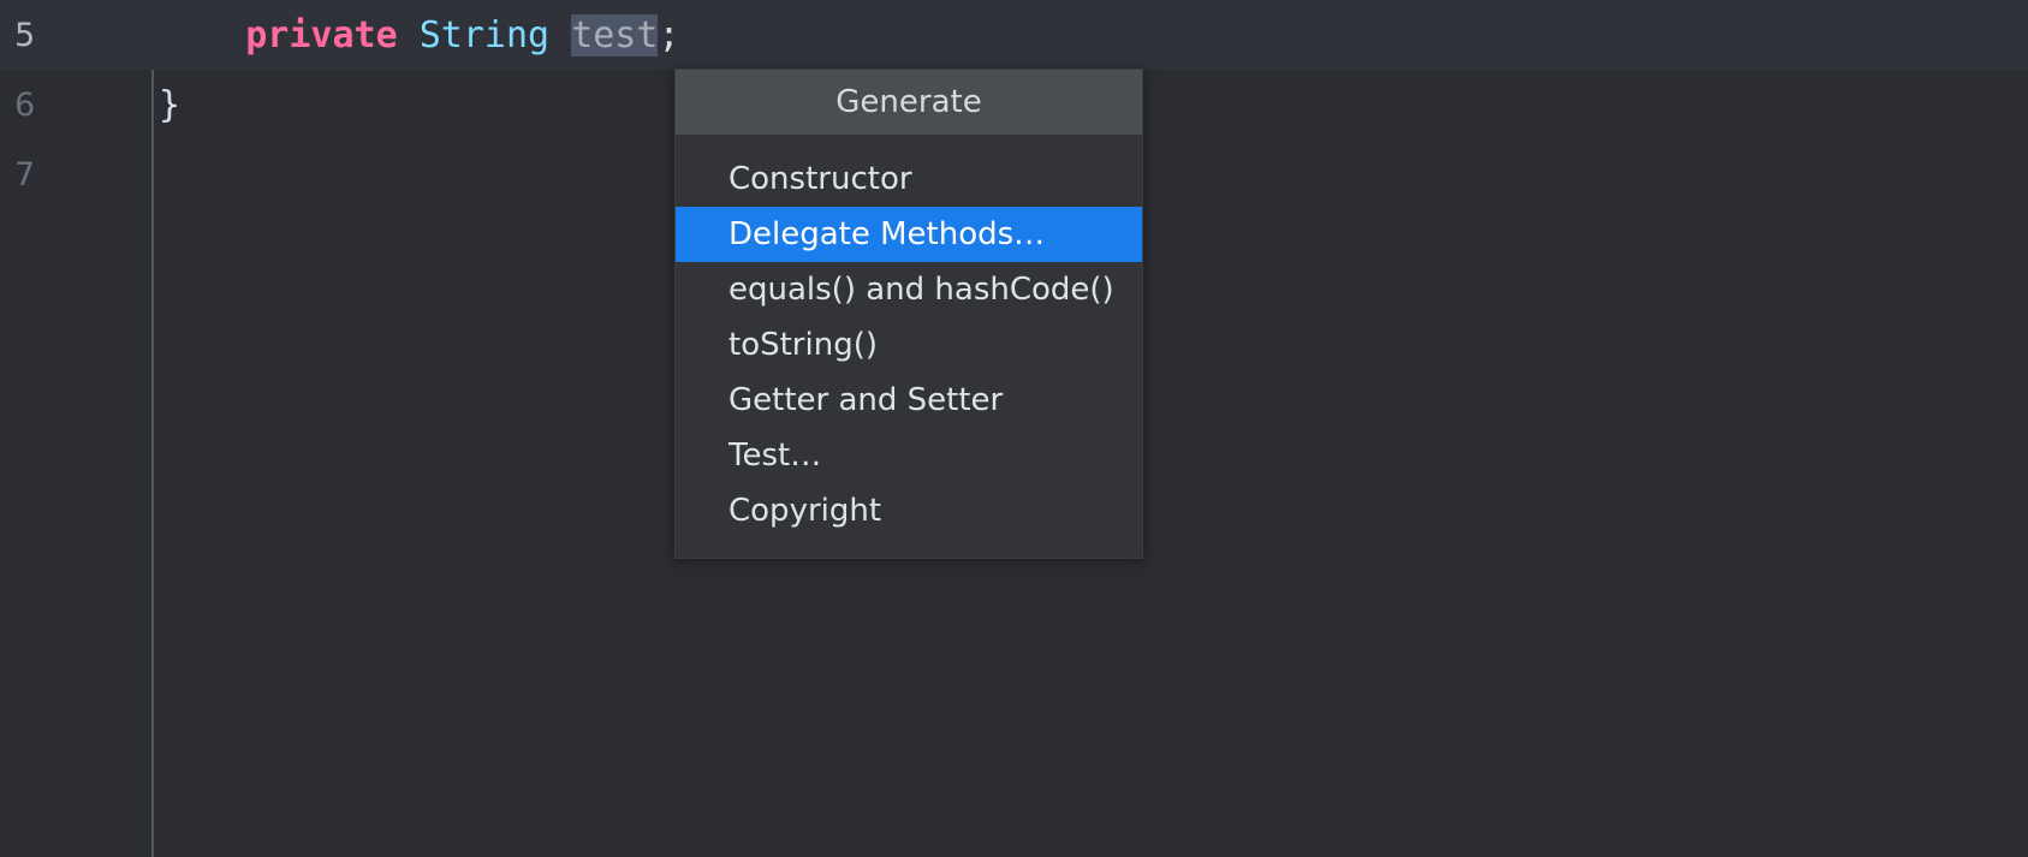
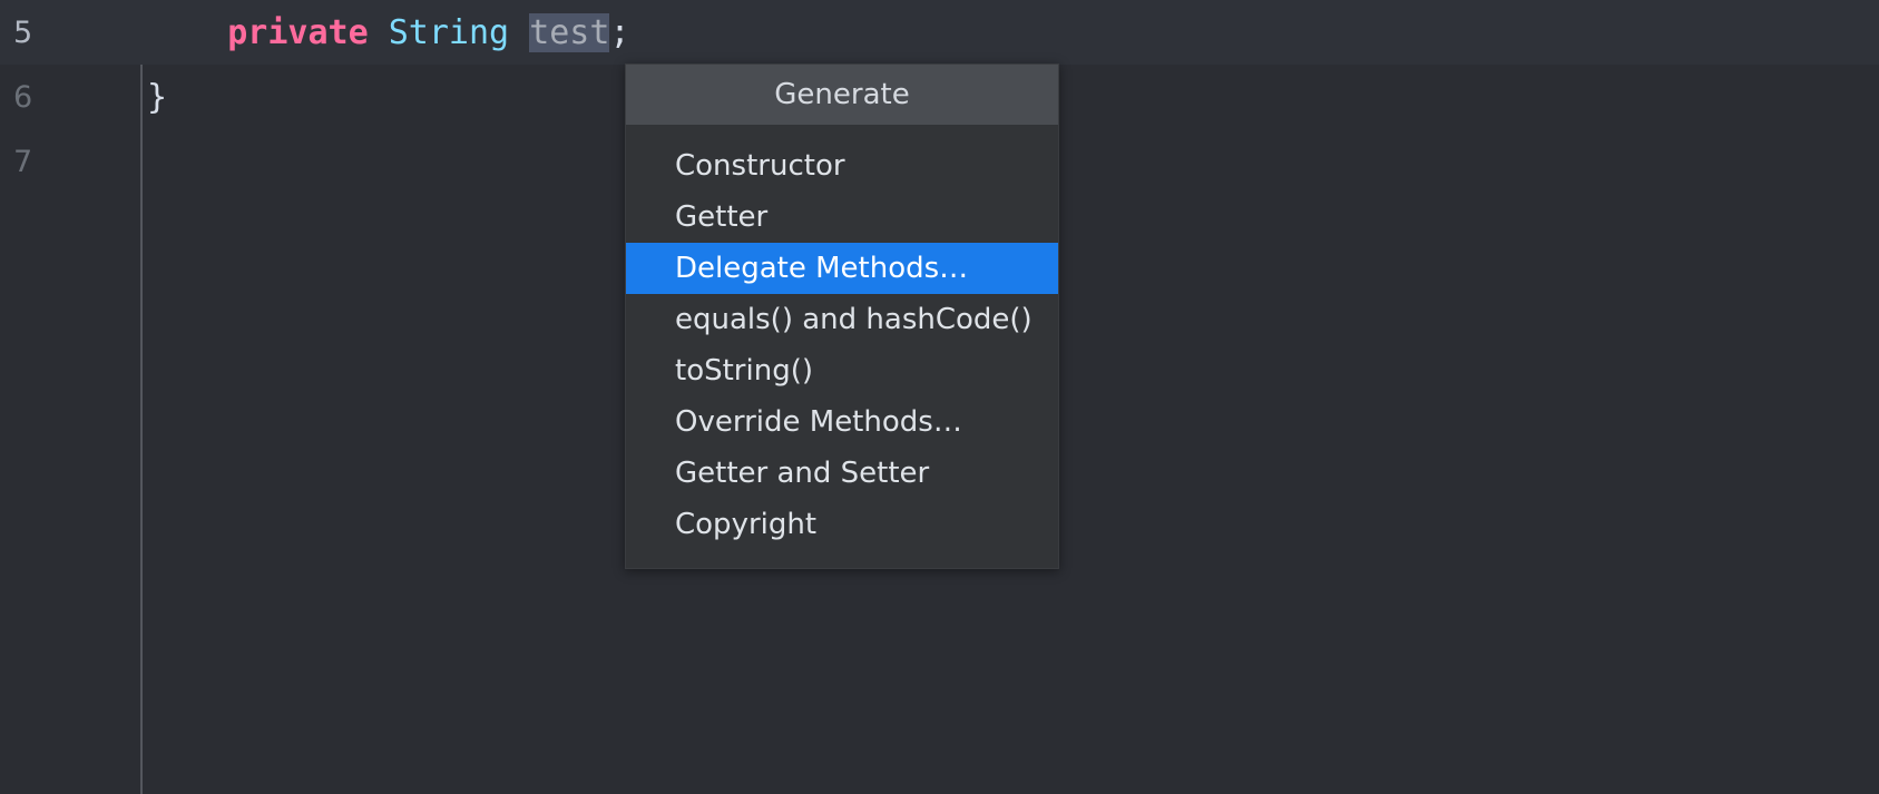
  5
  private String test;
  6
  }
  7
  Generate
  Constructor
+ Getter
  Delegate Methods…
  equals() and hashCode()
  toString()
+ Override Methods…
  Getter and Setter
- Test…
  Copyright
